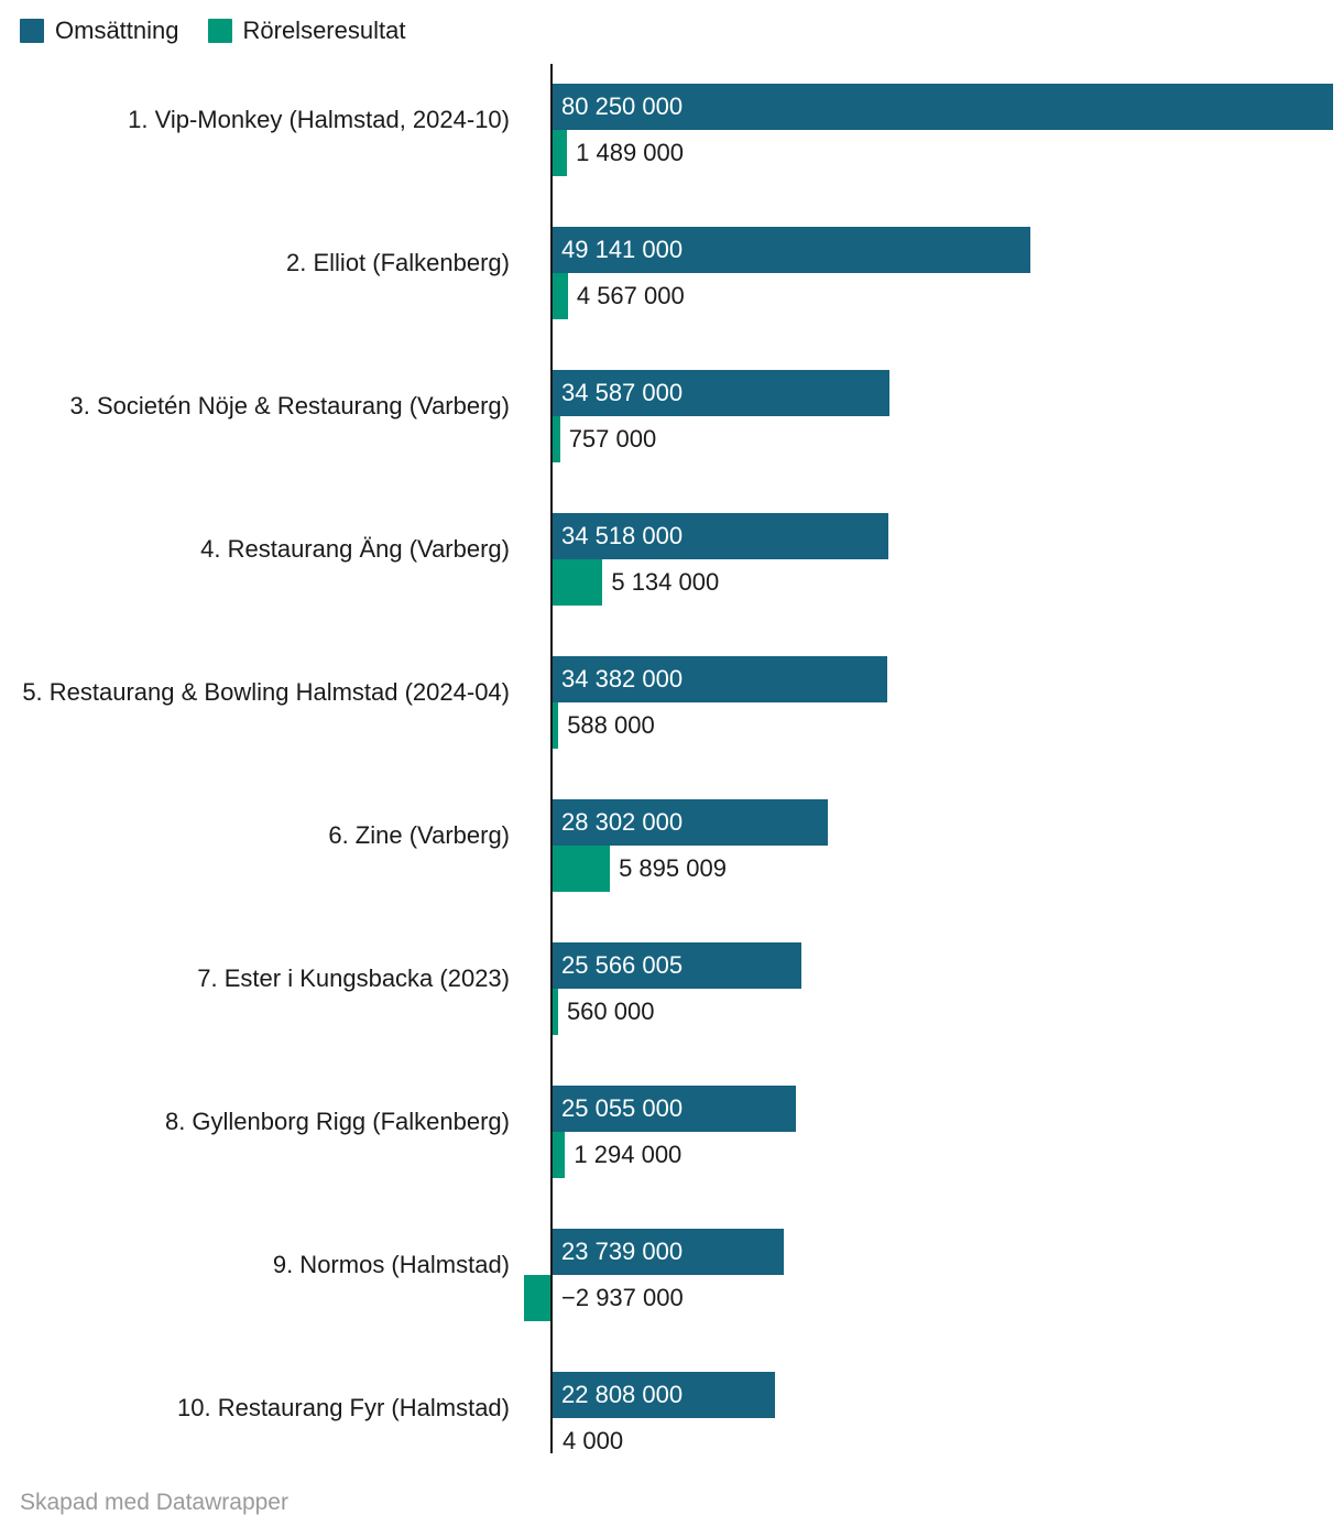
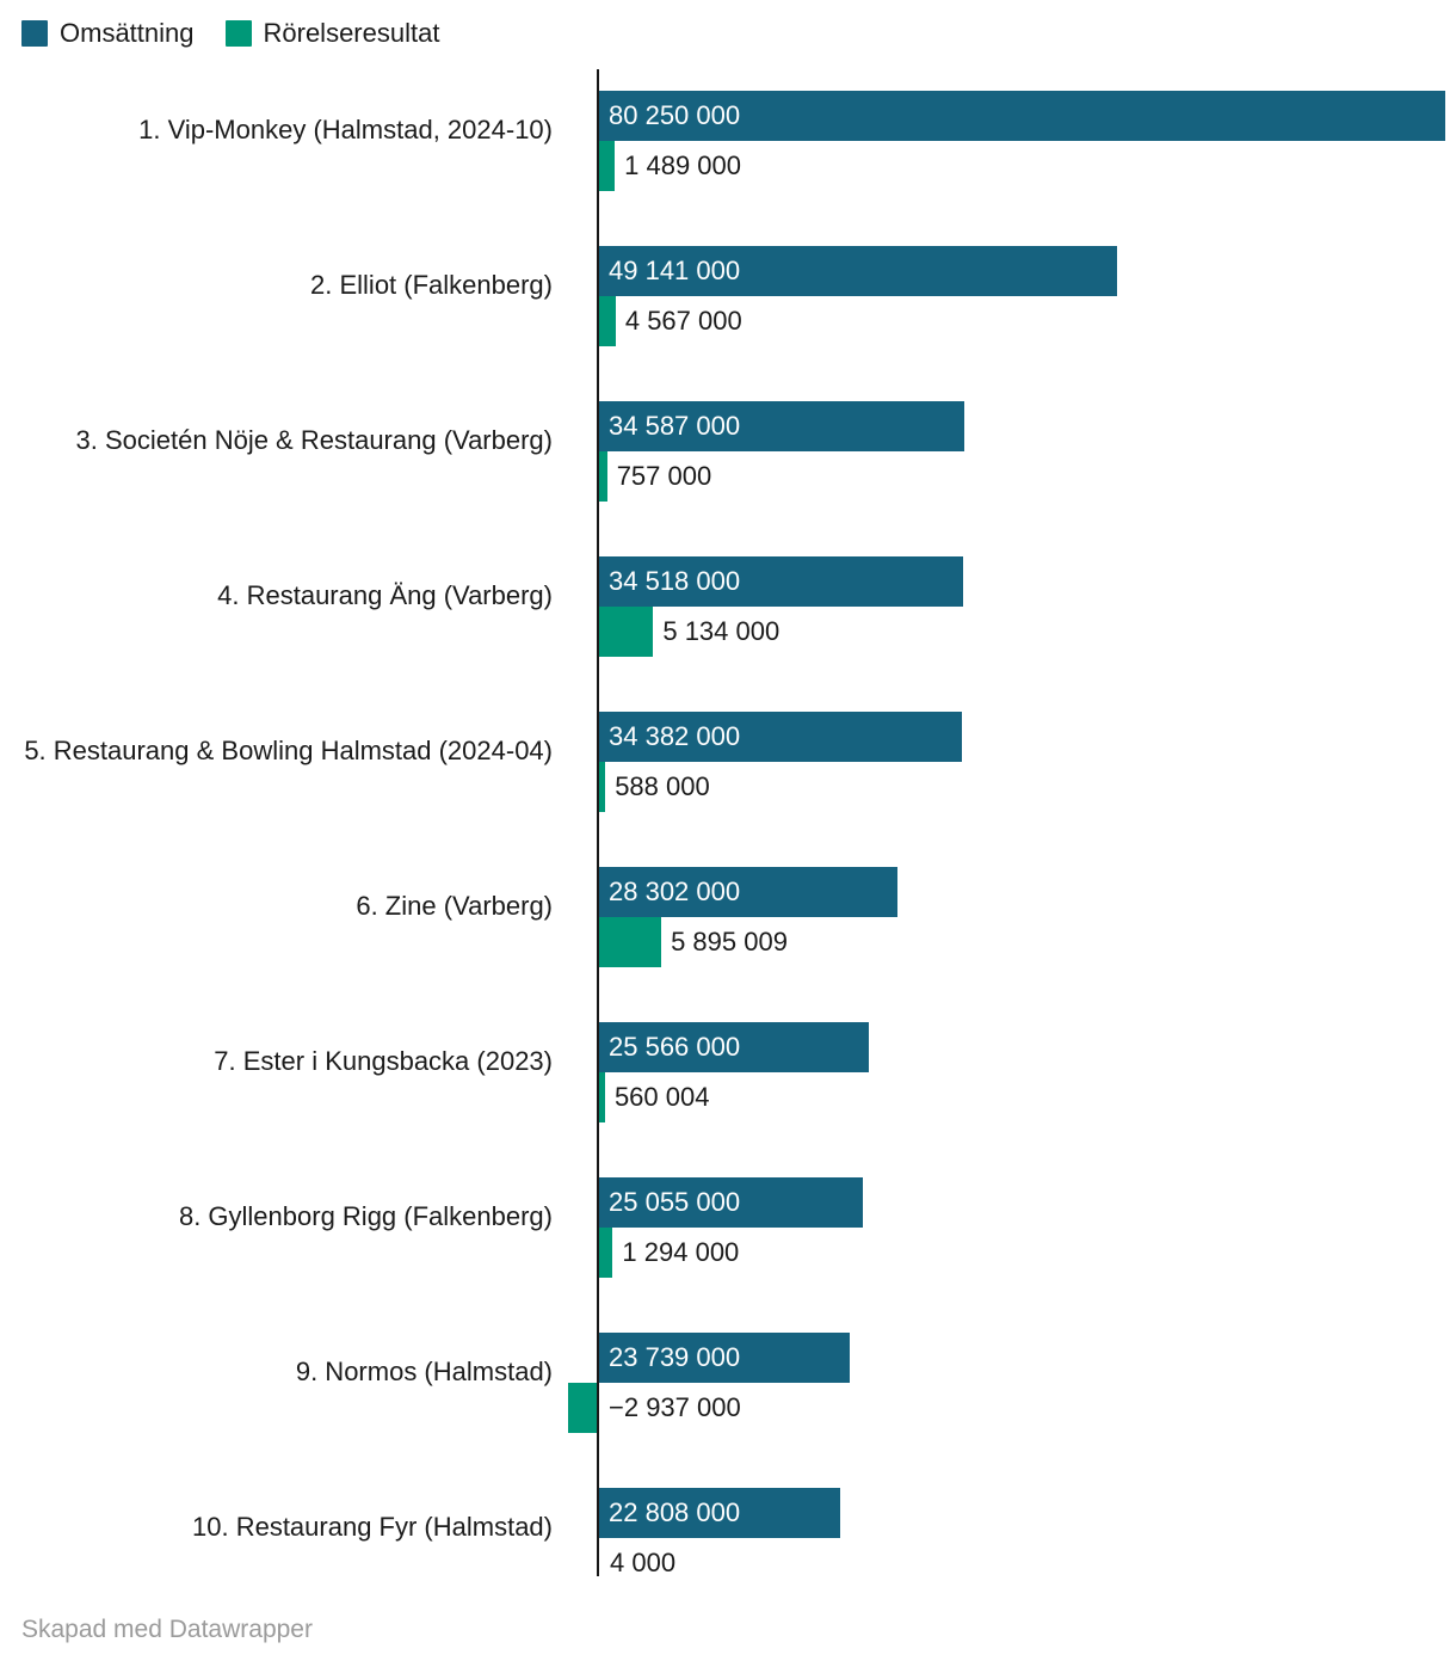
  Omsättning
  Rörelseresultat
  1. Vip-Monkey (Halmstad, 2024-10)
  80 250 000
  1 489 000
  2. Elliot (Falkenberg)
  49 141 000
  4 567 000
  3. Societén Nöje & Restaurang (Varberg)
  34 587 000
  757 000
  4. Restaurang Äng (Varberg)
  34 518 000
  5 134 000
  5. Restaurang & Bowling Halmstad (2024-04)
  34 382 000
  588 000
  6. Zine (Varberg)
  28 302 000
  5 895 009
  7. Ester i Kungsbacka (2023)
- 25 566 005
+ 25 566 000
- 560 000
+ 560 004
  8. Gyllenborg Rigg (Falkenberg)
  25 055 000
  1 294 000
  9. Normos (Halmstad)
  23 739 000
  −2 937 000
  10. Restaurang Fyr (Halmstad)
  22 808 000
  4 000
  Skapad med Datawrapper
